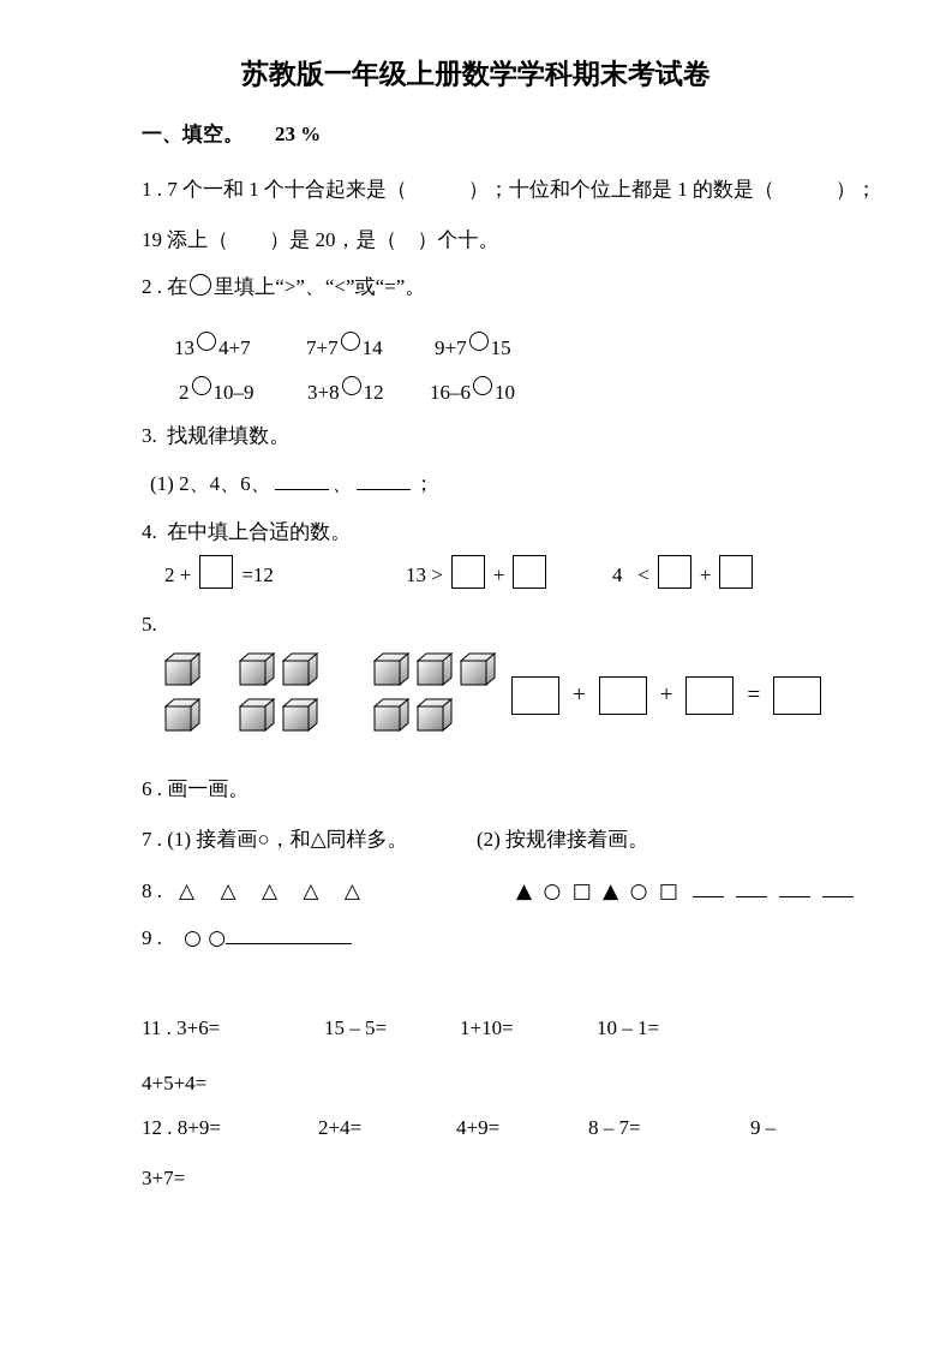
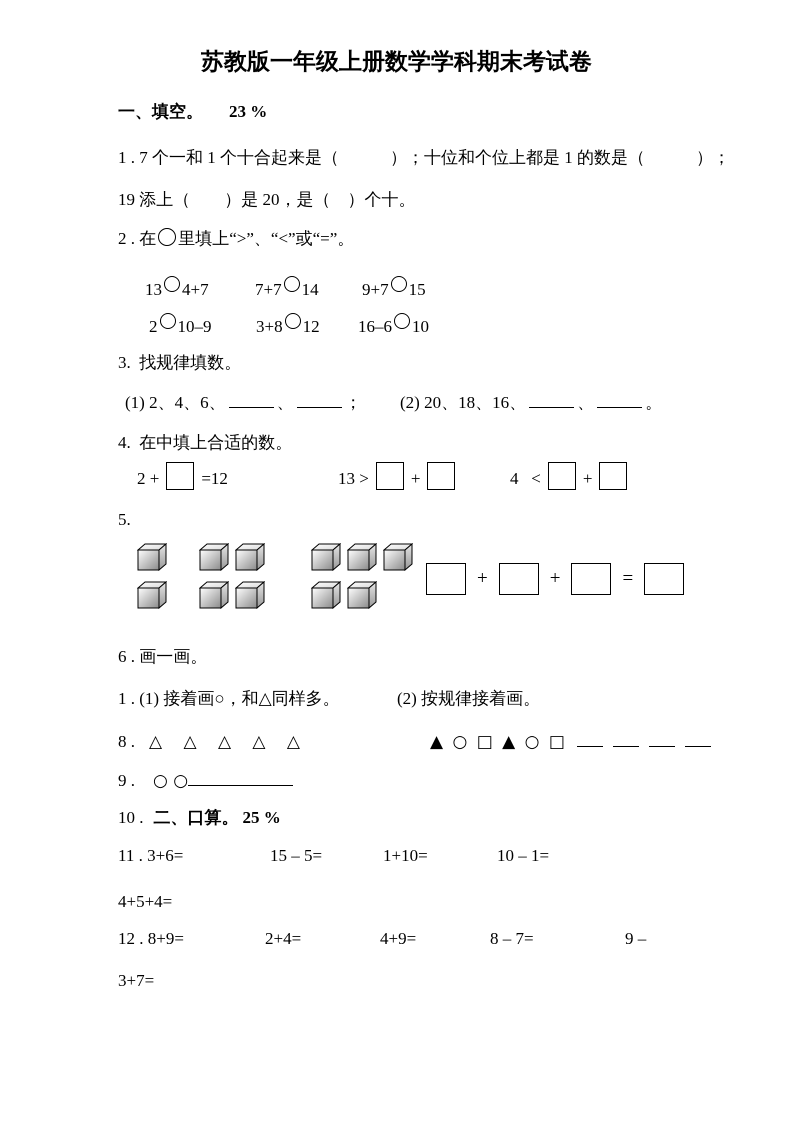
  苏教版一年级上册数学学科期末考试卷
  一、填空。 23 %
  1 . 7 个一和 1 个十合起来是（ ）；十位和个位上都是 1 的数是（ ）；
  19 添上（ ）是 20，是（ ）个十。
  2 . 在 里填上“>”、“<”或“=”。
  13 4+7
  7+7 14
  9+7 15
  2 10–9
  3+8 12
  16–6 10
  3. 找规律填数。
  (1) 2、4、6、 、 ；
+ (2) 20、18、16、 、 。
  4. 在中填上合适的数。
  2 + =12
  13 > +
  4 < +
  5.
  +
  +
  =
  6 . 画一画。
- 7 . (1) 接着画○，和△同样多。
+ 1 . (1) 接着画○，和△同样多。
  (2) 按规律接着画。
  8 . △ △ △ △ △
  ▲ ○ □ ▲ ○ □
  9 . ○ ○
+ 10 . 二、口算。 25 %
  11 . 3+6=
  15 – 5=
  1+10=
  10 – 1=
  4+5+4=
  12 . 8+9=
  2+4=
  4+9=
  8 – 7=
  9 –
  3+7=
